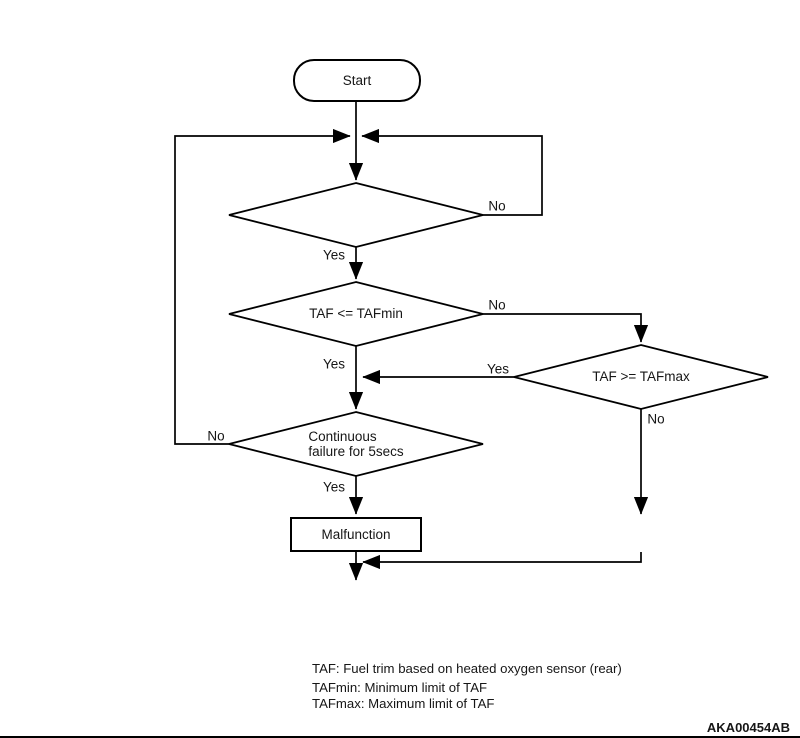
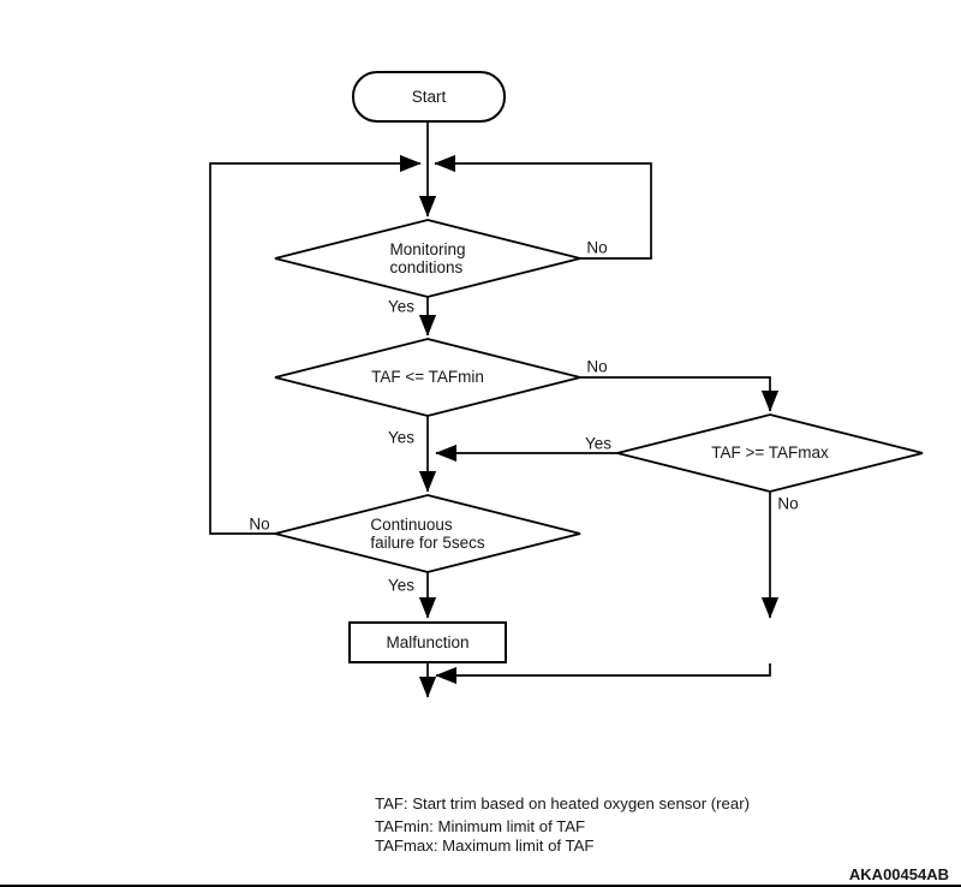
  Start
  Malfunction
+ Monitoring
+ conditions
  TAF <= TAFmin
  Continuous
  failure for 5secs
  TAF >= TAFmax
  No
  Yes
  No
  Yes
  Yes
  No
  No
  Yes
- TAF: Fuel trim based on heated oxygen sensor (rear)
+ TAF: Start trim based on heated oxygen sensor (rear)
  TAFmin: Minimum limit of TAF
  TAFmax: Maximum limit of TAF
  AKA00454AB
